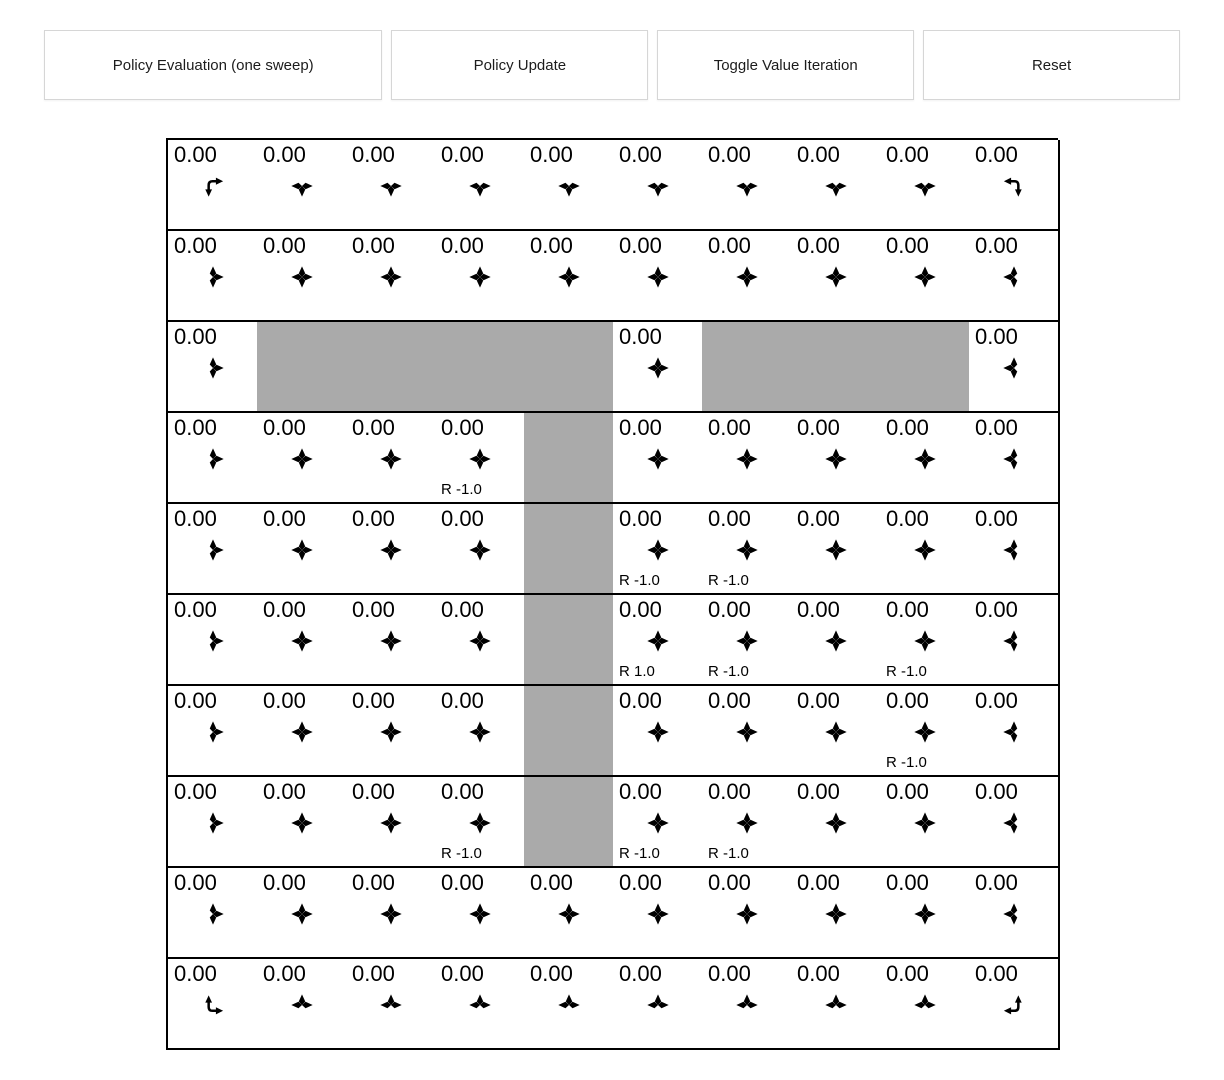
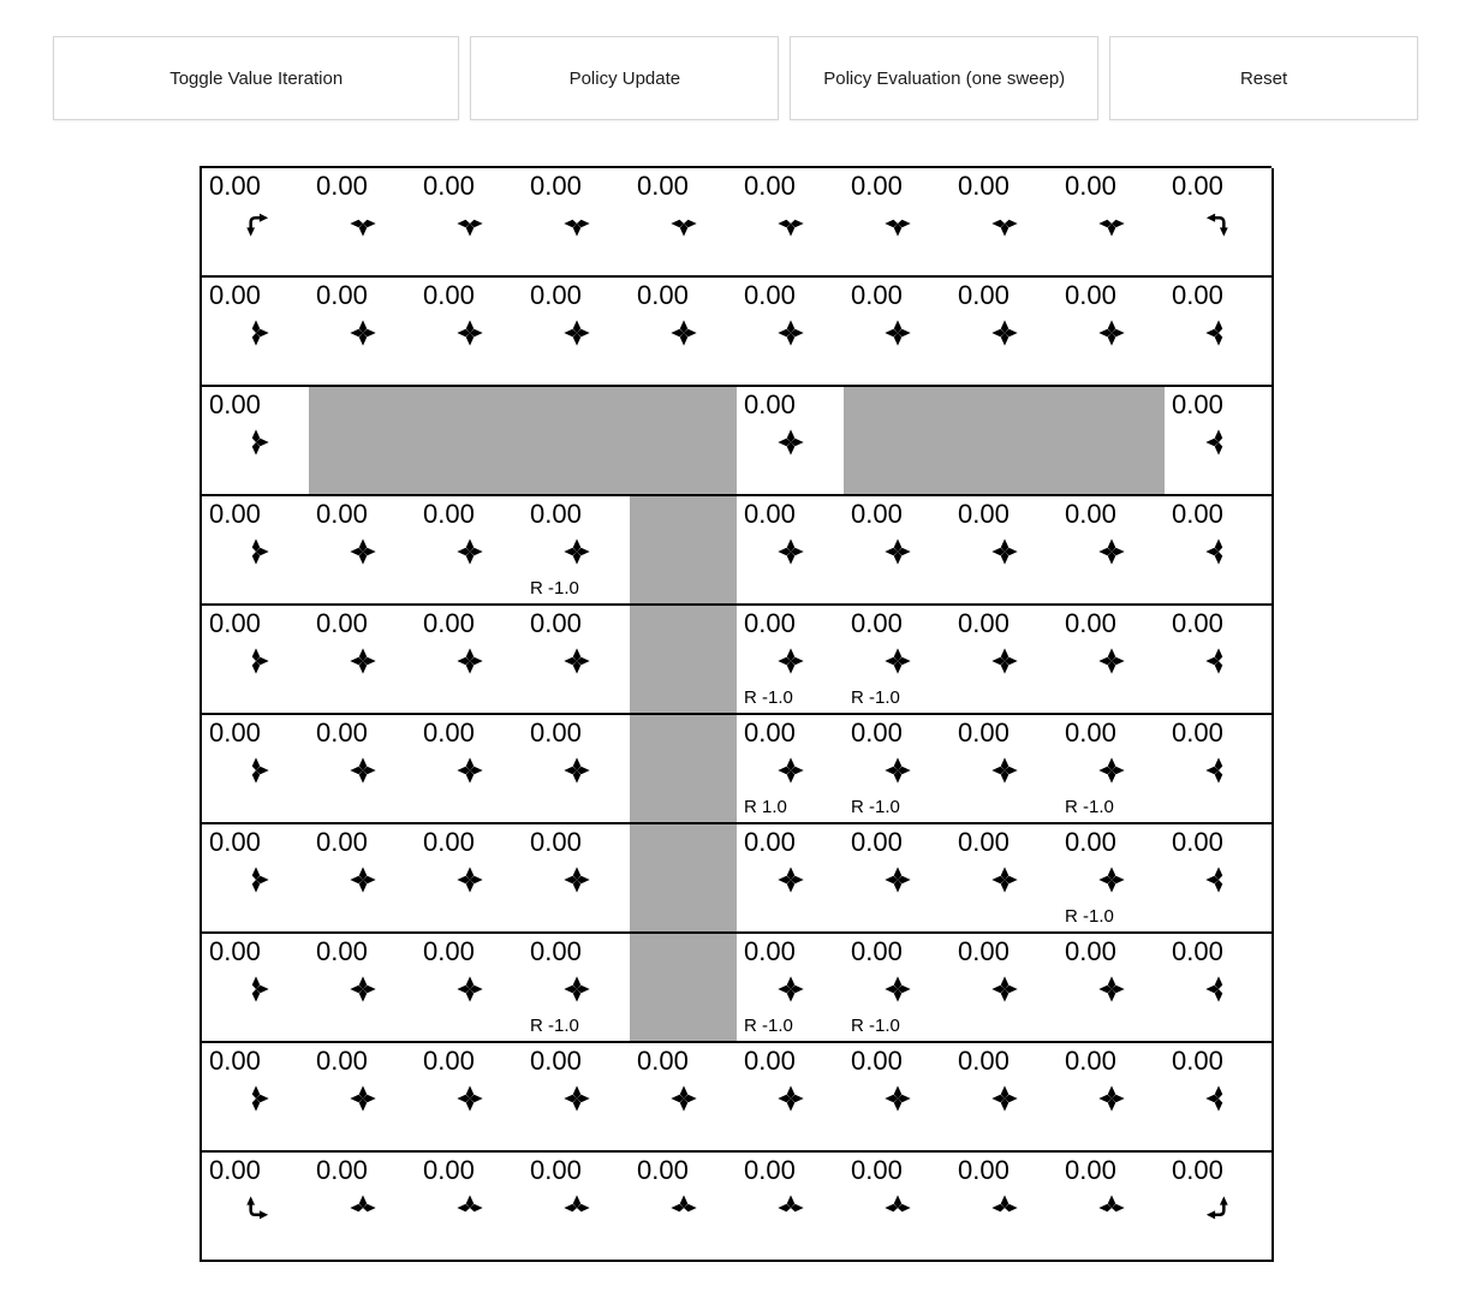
- Policy Evaluation (one sweep)
+ Toggle Value Iteration
  Policy Update
- Toggle Value Iteration
+ Policy Evaluation (one sweep)
  Reset
  0.00
  0.00
  0.00
  0.00
  0.00
  0.00
  0.00
  0.00
  0.00
  0.00
  0.00
  0.00
  0.00
  0.00
  0.00
  0.00
  0.00
  0.00
  0.00
  0.00
  0.00
  0.00
  0.00
  0.00
  0.00
  0.00
  0.00
  R -1.0
  0.00
  0.00
  0.00
  0.00
  0.00
  0.00
  0.00
  0.00
  0.00
  0.00
  R -1.0
  0.00
  R -1.0
  0.00
  0.00
  0.00
  0.00
  0.00
  0.00
  0.00
  0.00
  R 1.0
  0.00
  R -1.0
  0.00
  0.00
  R -1.0
  0.00
  0.00
  0.00
  0.00
  0.00
  0.00
  0.00
  0.00
  0.00
  R -1.0
  0.00
  0.00
  0.00
  0.00
  0.00
  R -1.0
  0.00
  R -1.0
  0.00
  R -1.0
  0.00
  0.00
  0.00
  0.00
  0.00
  0.00
  0.00
  0.00
  0.00
  0.00
  0.00
  0.00
  0.00
  0.00
  0.00
  0.00
  0.00
  0.00
  0.00
  0.00
  0.00
  0.00
  0.00
